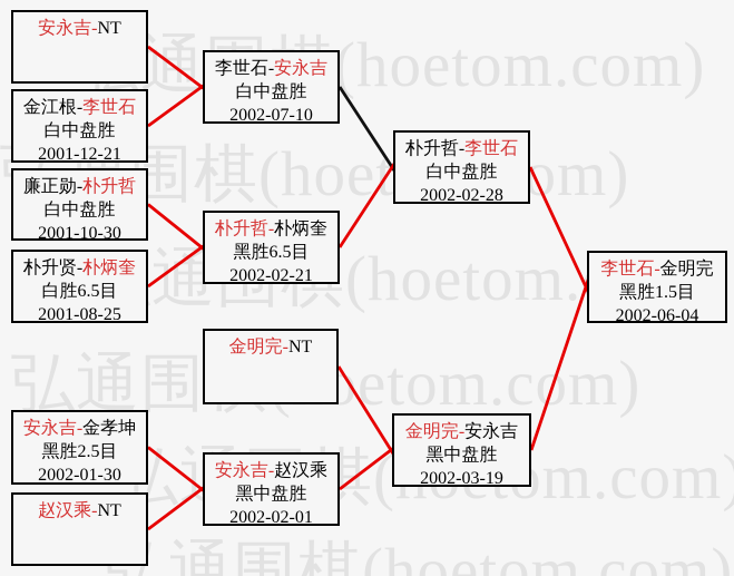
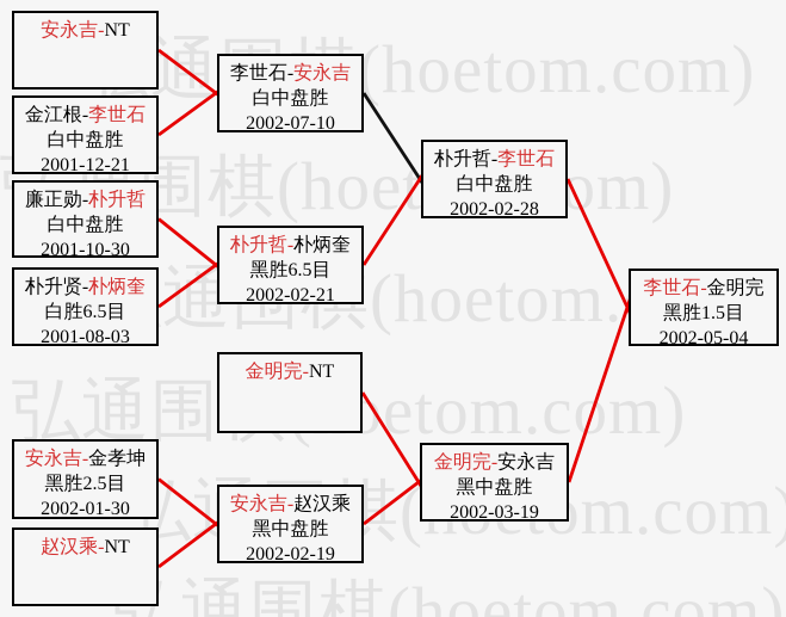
  (hoetom.com)
  弘通围oetom.com)
  弘通围棋(hoetom.com)
  安永吉-NT
  金江根-李世石
  白中盘胜
  2001-12-21
  廉正勋-朴升哲
  白中盘胜
  2001-10-30
  朴升贤-朴炳奎
  白胜6.5目
- 2001-08-25
+ 2001-08-03
  李世石-安永吉
  白中盘胜
  2002-07-10
  朴升哲-朴炳奎
  黑胜6.5目
  2002-02-21
  金明完-NT
  安永吉-赵汉乘
  黑中盘胜
- 2002-02-01
+ 2002-02-19
  安永吉-金孝坤
  黑胜2.5目
  2002-01-30
  赵汉乘-NT
  朴升哲-李世石
  白中盘胜
  2002-02-28
  金明完-安永吉
  黑中盘胜
  2002-03-19
  李世石-金明完
  黑胜1.5目
- 2002-06-04
+ 2002-05-04
